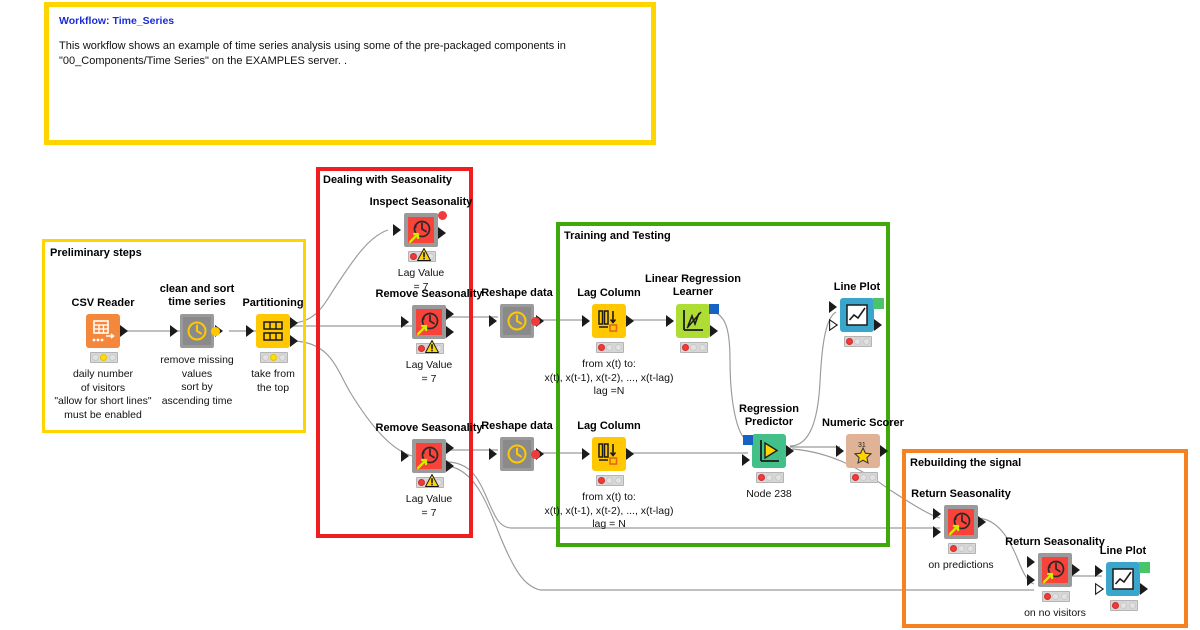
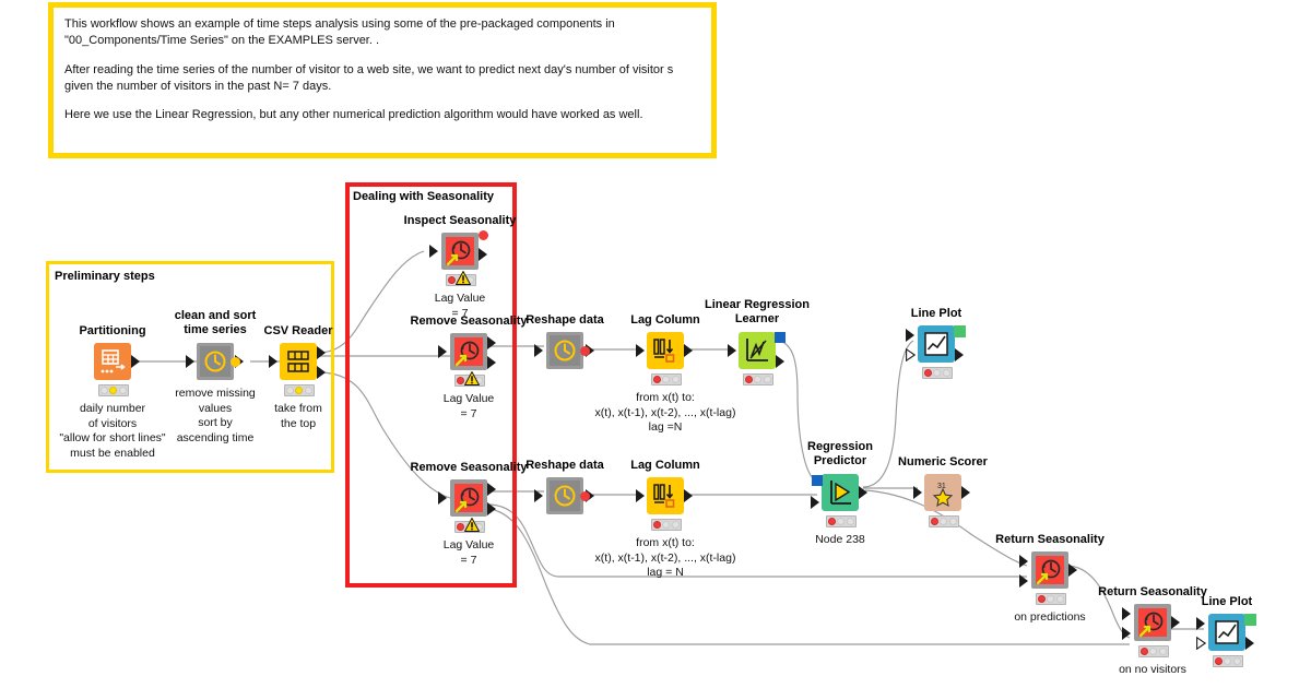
- Workflow: Time_Series
- This workflow shows an example of time series analysis using some of the pre-packaged components in "00_Components/Time Series" on the EXAMPLES server. .
+ This workflow shows an example of time steps analysis using some of the pre-packaged components in "00_Components/Time Series" on the EXAMPLES server. .
+ After reading the time series of the number of visitor to a web site, we want to predict next day's number of visitor s given the number of visitors in the past N= 7 days.
+ Here we use the Linear Regression, but any other numerical prediction algorithm would have worked as well.
  Preliminary steps
  Dealing with Seasonality
- Training and Testing
- Rebuilding the signal
- CSV Reader
+ Partitioning
  daily number
  of visitors
  "allow for short lines"
  must be enabled
  clean and sort
  time series
  remove missing
  values
  sort by
  ascending time
- Partitioning
+ CSV Reader
  take from
  the top
  Inspect Seasonality
  Lag Value
  = 7
  Remove Seasonality
  Lag Value
  = 7
  Remove Seasonality
  Lag Value
  = 7
  Reshape data
  Reshape data
  Lag Column
  from x(t) to:
  x(t), x(t-1), x(t-2), ..., x(t-lag)
  lag =N
  Lag Column
  from x(t) to:
  x(t), x(t-1), x(t-2), ..., x(t-lag)
  lag = N
  Linear Regression
  Learner
  Regression
  Predictor
  Node 238
  Numeric Scorer
  Line Plot
  Return Seasonality
  on predictions
  Return Seasonality
  on no visitors
  Line Plot
